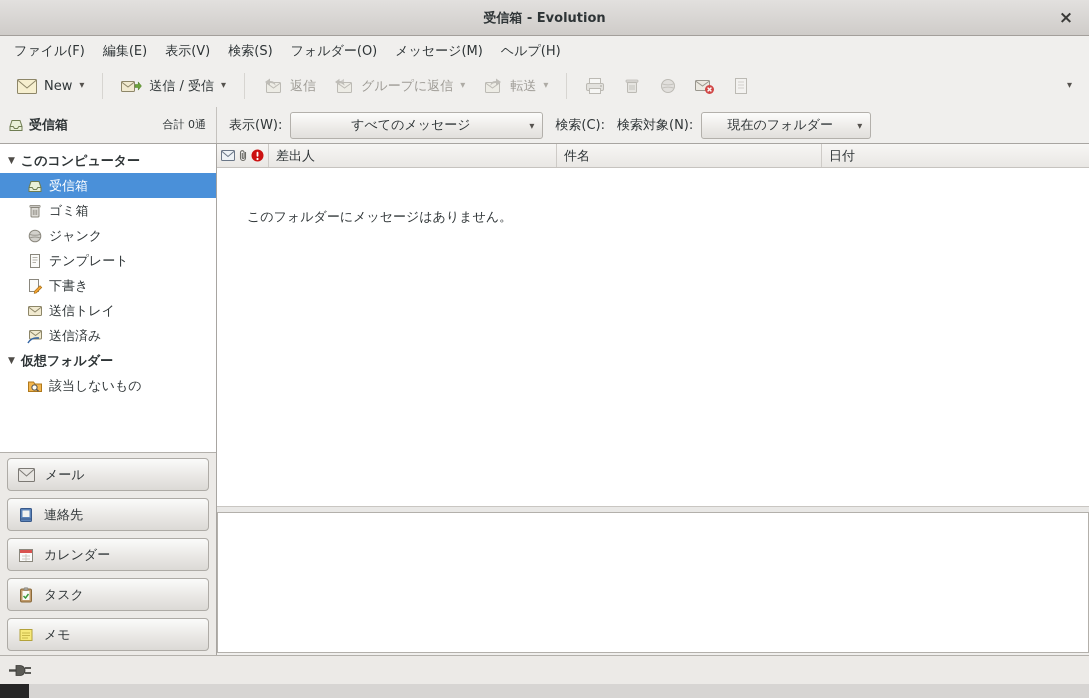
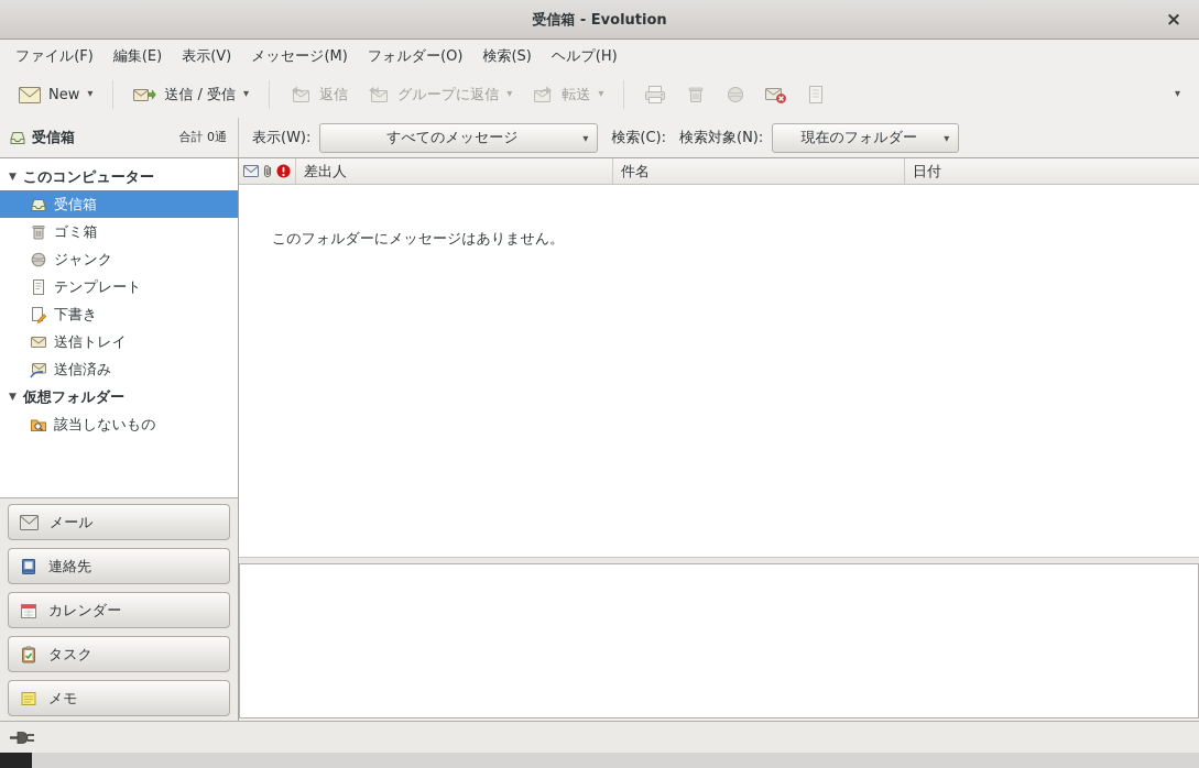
  受信箱 - Evolution
  ×
  ファイル(F)
  編集(E)
  表示(V)
- 検索(S)
+ メッセージ(M)
  フォルダー(O)
- メッセージ(M)
+ 検索(S)
  ヘルプ(H)
  New
  ▾
  送信 / 受信
  ▾
  返信
  グループに返信
  ▾
  転送
  ▾
  ▾
  受信箱
  合計 0通
  表示(W):
  すべてのメッセージ
  ▾
  検索(C):
  検索対象(N):
  現在のフォルダー
  ▾
  ▼
  このコンピューター
  受信箱
  ゴミ箱
  ジャンク
  テンプレート
  下書き
  送信トレイ
  送信済み
  ▼
  仮想フォルダー
  該当しないもの
  メール
  連絡先
  カレンダー
  タスク
  メモ
  差出人
  件名
  日付
  このフォルダーにメッセージはありません。
